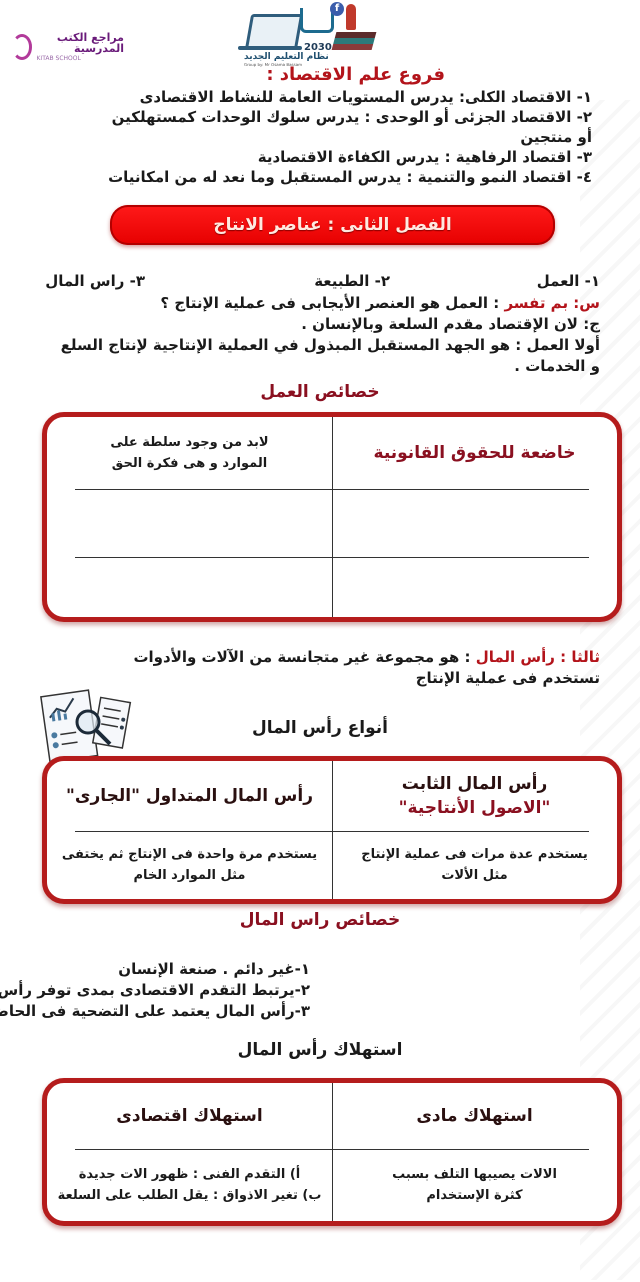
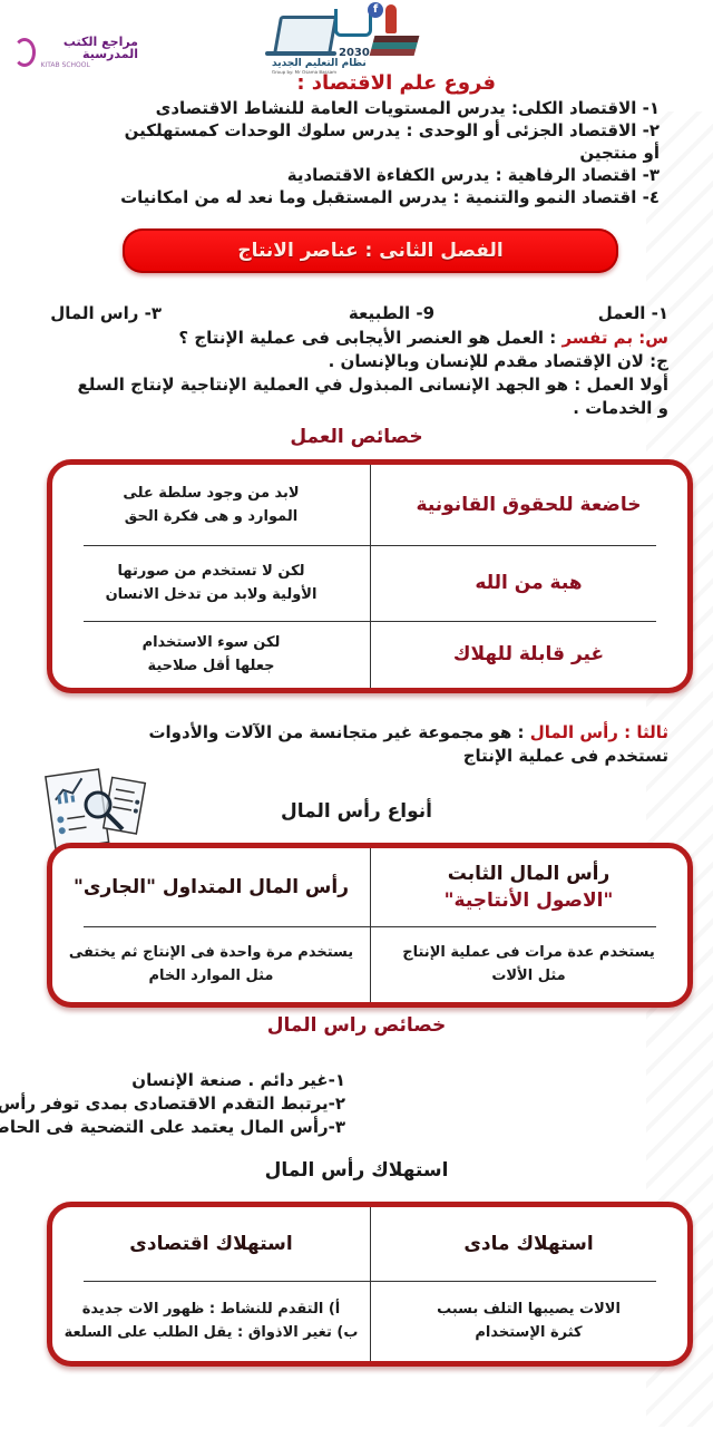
  مراجع الكتب المدرسية
  f
  2030
  نظام التعليم الجديد
  فروع علم الاقتصاد :
  ١- الاقتصاد الكلى: يدرس المستويات العامة للنشاط الاقتصادى
  ٢- الاقتصاد الجزئى أو الوحدى : يدرس سلوك الوحدات كمستهلكين
  أو منتجين
  ٣- اقتصاد الرفاهية : يدرس الكفاءة الاقتصادية
  ٤- اقتصاد النمو والتنمية : يدرس المستقبل وما نعد له من امكانيات
  الفصل الثانى : عناصر الانتاج
  ١- العمل
- ٢- الطبيعة
+ 9- الطبيعة
  ٣- راس المال
  س: بم تفسر : العمل هو العنصر الأيجابى فى عملية الإنتاج ؟
- ج: لان الإقتصاد مقدم السلعة وبالإنسان .
+ ج: لان الإقتصاد مقدم للإنسان وبالإنسان .
- أولا العمل : هو الجهد المستقبل المبذول في العملية الإنتاجية لإنتاج السلع
+ أولا العمل : هو الجهد الإنسانى المبذول في العملية الإنتاجية لإنتاج السلع
  و الخدمات .
  خصائص العمل
  خاضعة للحقوق القانونية
  لابد من وجود سلطة على
  الموارد و هى فكرة الحق
+ هبة من الله
+ لكن لا تستخدم من صورتها
+ الأولية ولابد من تدخل الانسان
+ غير قابلة للهلاك
+ لكن سوء الاستخدام
+ جعلها أقل صلاحية
  ثالثا : رأس المال : هو مجموعة غير متجانسة من الآلات والأدوات
  تستخدم فى عملية الإنتاج
  أنواع رأس المال
  رأس المال الثابت
  "الاصول الأنتاجية"
  رأس المال المتداول "الجارى"
  يستخدم عدة مرات فى عملية الإنتاج
  مثل الألات
  يستخدم مرة واحدة فى الإنتاج ثم يختفى
  مثل الموارد الخام
  خصائص راس المال
  ١-غير دائم . صنعة الإنسان
  ٢-يرتبط التقدم الاقتصادى بمدى توفر رأس
  استهلاك رأس المال
  استهلاك مادى
  استهلاك اقتصادى
  الالات يصيبها التلف بسبب
  كثرة الإستخدام
- أ) التقدم الفنى : ظهور الات جديدة
+ أ) التقدم للنشاط : ظهور الات جديدة
  ب) تغير الاذواق : يقل الطلب على السلعة
